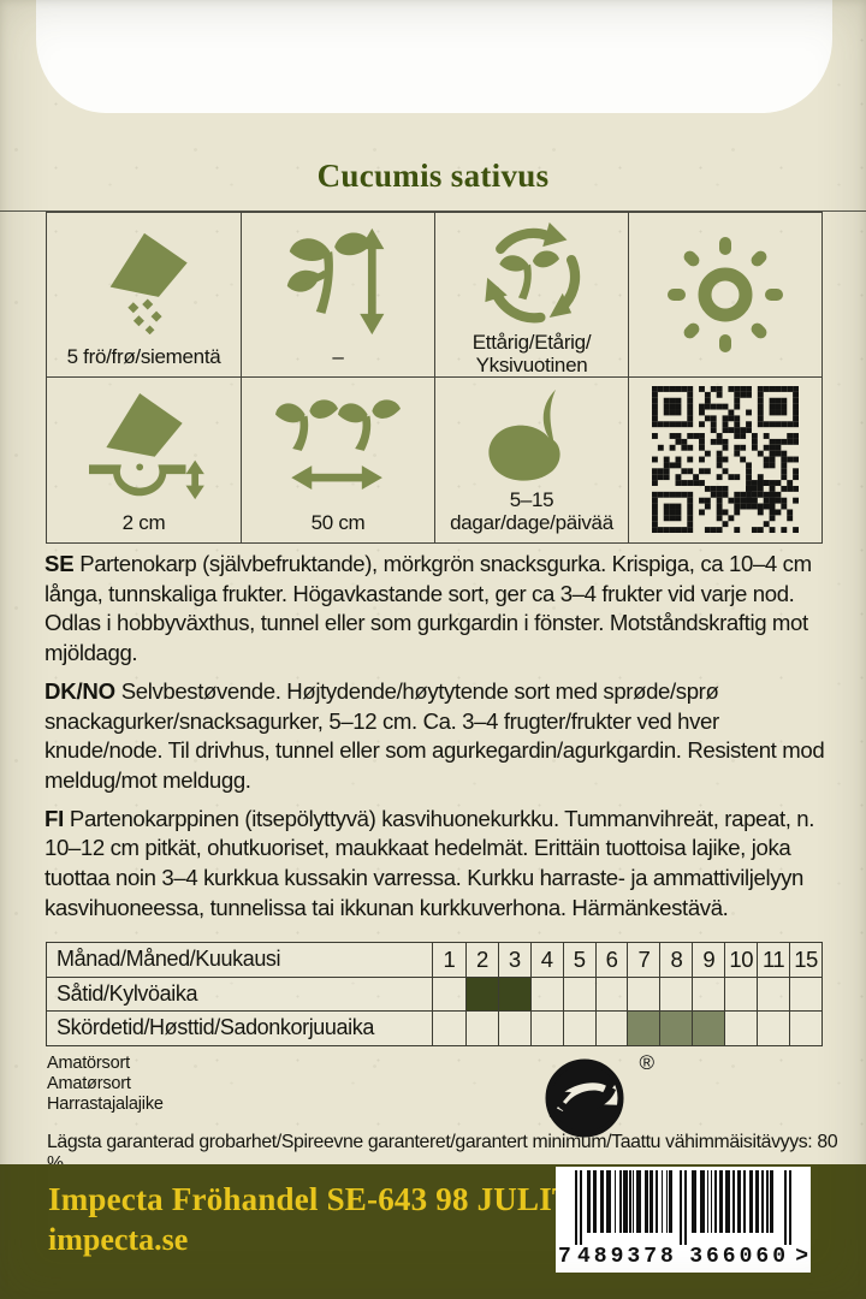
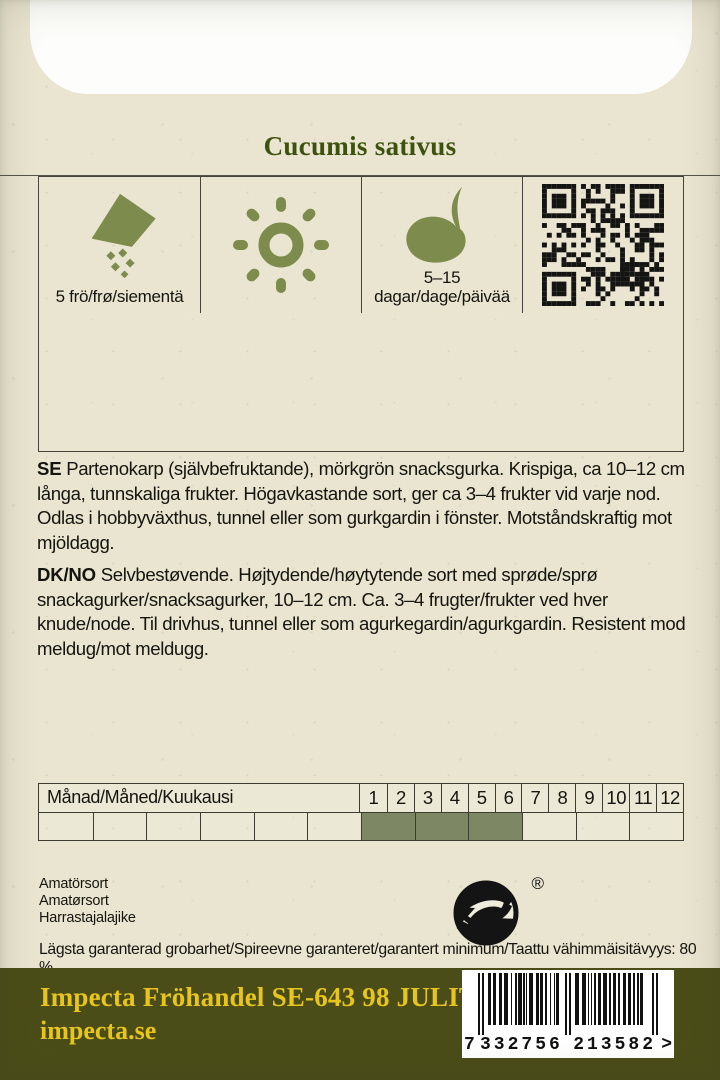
  Cucumis sativus
  5 frö/frø/siementä
- –
- Ettårig/Etårig/ Yksivuotinen
- 2 cm
- 50 cm
  5–15 dagar/dage/päivää
- SE Partenokarp (självbefruktande), mörkgrön snacksgurka. Krispiga, ca 10–4 cm långa, tunnskaliga frukter. Högavkastande sort, ger ca 3–4 frukter vid varje nod. Odlas i hobbyväxthus, tunnel eller som gurkgardin i fönster. Motståndskraftig mot mjöldagg.
+ SE Partenokarp (självbefruktande), mörkgrön snacksgurka. Krispiga, ca 10–12 cm långa, tunnskaliga frukter. Högavkastande sort, ger ca 3–4 frukter vid varje nod. Odlas i hobbyväxthus, tunnel eller som gurkgardin i fönster. Motståndskraftig mot mjöldagg.
- DK/NO Selvbestøvende. Højtydende/høytytende sort med sprøde/sprø snackagurker/snacksagurker, 5–12 cm. Ca. 3–4 frugter/frukter ved hver knude/node. Til drivhus, tunnel eller som agurkegardin/agurkgardin. Resistent mod meldug/mot meldugg.
+ DK/NO Selvbestøvende. Højtydende/høytytende sort med sprøde/sprø snackagurker/snacksagurker, 10–12 cm. Ca. 3–4 frugter/frukter ved hver knude/node. Til drivhus, tunnel eller som agurkegardin/agurkgardin. Resistent mod meldug/mot meldugg.
- FI Partenokarppinen (itsepölyttyvä) kasvihuonekurkku. Tummanvihreät, rapeat, n. 10–12 cm pitkät, ohutkuoriset, maukkaat hedelmät. Erittäin tuottoisa lajike, joka tuottaa noin 3–4 kurkkua kussakin varressa. Kurkku harraste- ja ammattiviljelyyn kasvihuoneessa, tunnelissa tai ikkunan kurkkuverhona. Härmänkestävä.
  Månad/Måned/Kuukausi
  1
  2
  3
  4
  5
  6
  7
  8
  9
  10
  11
- 15
+ 12
- Såtid/Kylvöaika
- Skördetid/Høsttid/Sadonkorjuuaika
  Amatörsort
  Amatørsort
  Harrastajalajike
  ®
  Lägsta garanterad grobarhet/Spireevne garanteret/garantert minimum/Taattu vähimmäisitävyys: 80
  Impecta Fröhandel SE-643 98 JULI
  impecta.se
  7
- 489378
+ 332756
- 366060
+ 213582
  >
